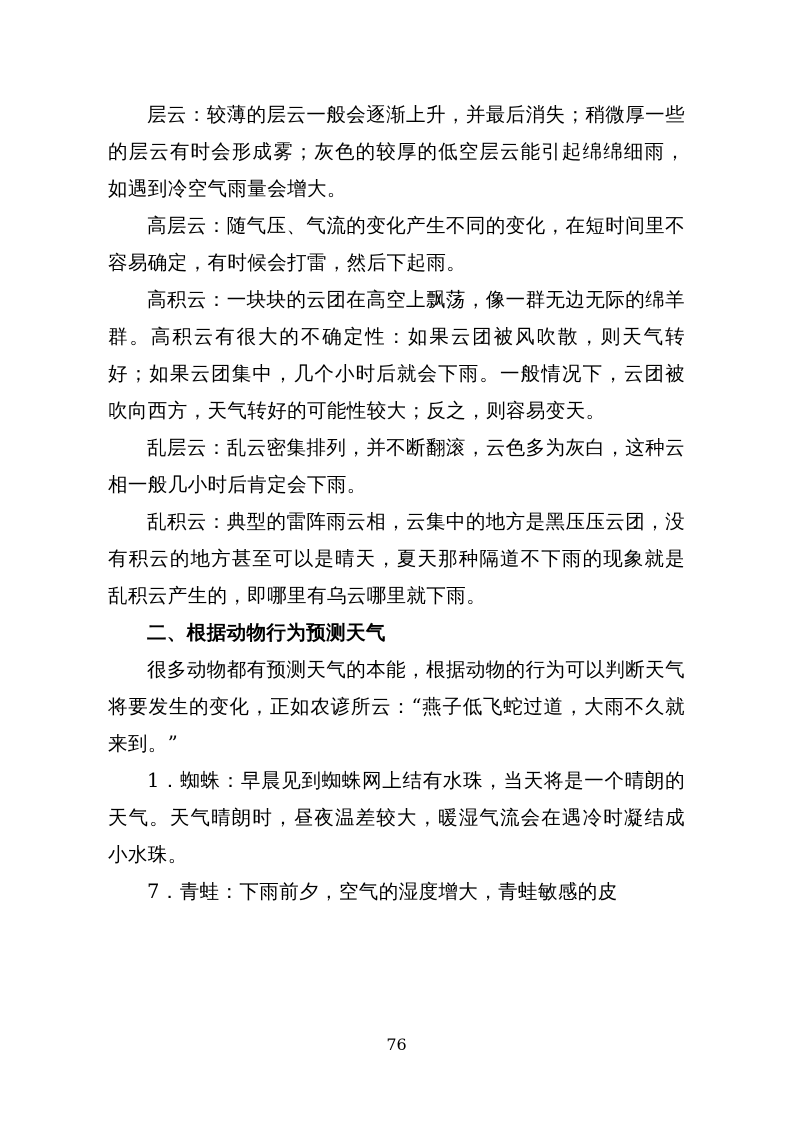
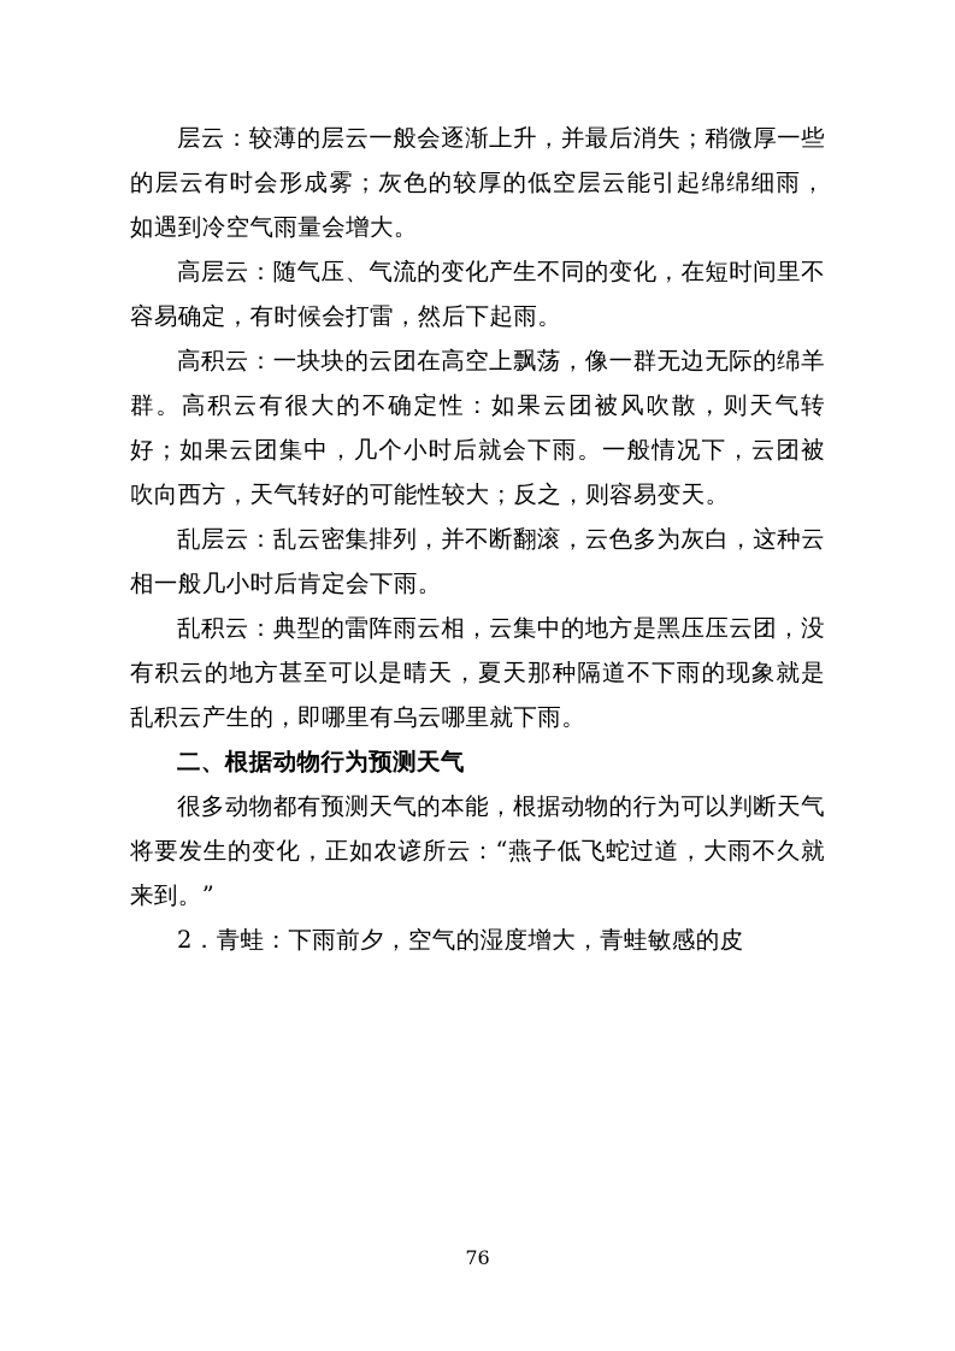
  层云：较薄的层云一般会逐渐上升，并最后消失；稍微厚一些的层云有时会形成雾；灰色的较厚的低空层云能引起绵绵细雨，如遇到冷空气雨量会增大。
  高层云：随气压、气流的变化产生不同的变化，在短时间里不容易确定，有时候会打雷，然后下起雨。
  高积云：一块块的云团在高空上飘荡，像一群无边无际的绵羊群。高积云有很大的不确定性：如果云团被风吹散，则天气转好；如果云团集中，几个小时后就会下雨。一般情况下，云团被吹向西方，天气转好的可能性较大；反之，则容易变天。
  乱层云：乱云密集排列，并不断翻滚，云色多为灰白，这种云相一般几小时后肯定会下雨。
  乱积云：典型的雷阵雨云相，云集中的地方是黑压压云团，没有积云的地方甚至可以是晴天，夏天那种隔道不下雨的现象就是乱积云产生的，即哪里有乌云哪里就下雨。
  二、根据动物行为预测天气
  很多动物都有预测天气的本能，根据动物的行为可以判断天气将要发生的变化，正如农谚所云：“燕子低飞蛇过道，大雨不久就来到。”
- 1．蜘蛛：早晨见到蜘蛛网上结有水珠，当天将是一个晴朗的天气。天气晴朗时，昼夜温差较大，暖湿气流会在遇冷时凝结成小水珠。
- 7．青蛙：下雨前夕，空气的湿度增大，青蛙敏感的皮
+ 2．青蛙：下雨前夕，空气的湿度增大，青蛙敏感的皮
  76
